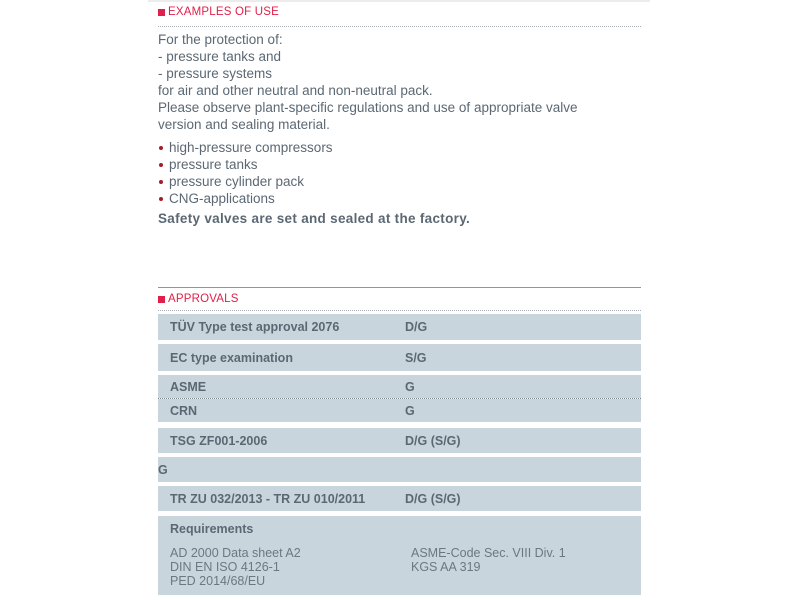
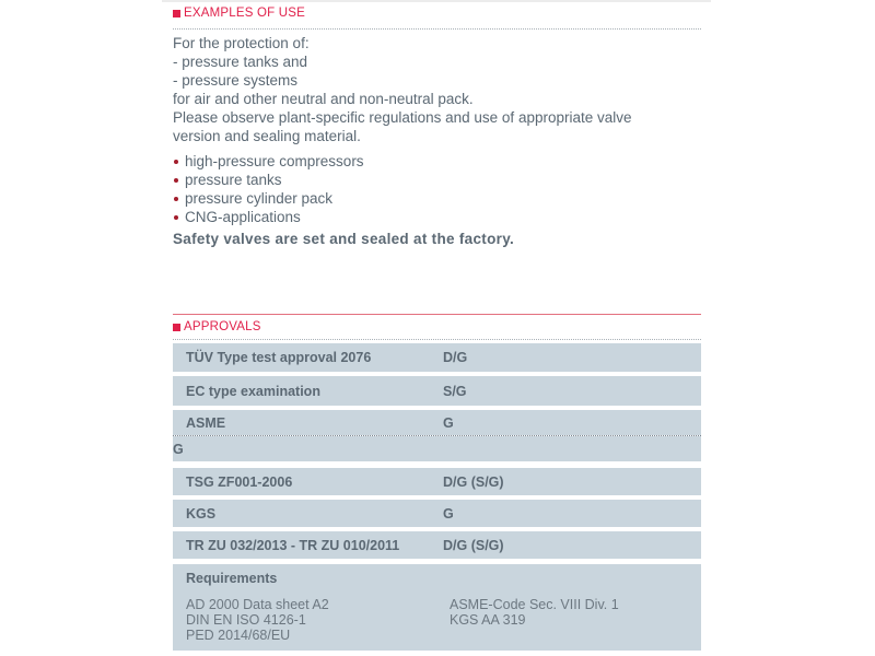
  EXAMPLES OF USE
  For the protection of:
  - pressure tanks and
  - pressure systems
  for air and other neutral and non-neutral pack.
  Please observe plant-specific regulations and use of appropriate valve
  version and sealing material.
  high-pressure compressors
  pressure tanks
  pressure cylinder pack
  CNG-applications
  Safety valves are set and sealed at the factory.
  APPROVALS
  TÜV Type test approval 2076
  D/G
  EC type examination
  S/G
  ASME
  G
- CRN
  G
  TSG ZF001-2006
  D/G (S/G)
+ KGS
  G
  TR ZU 032/2013 - TR ZU 010/2011
  D/G (S/G)
  Requirements
  AD 2000 Data sheet A2
  DIN EN ISO 4126-1
  PED 2014/68/EU
  ASME-Code Sec. VIII Div. 1
  KGS AA 319
